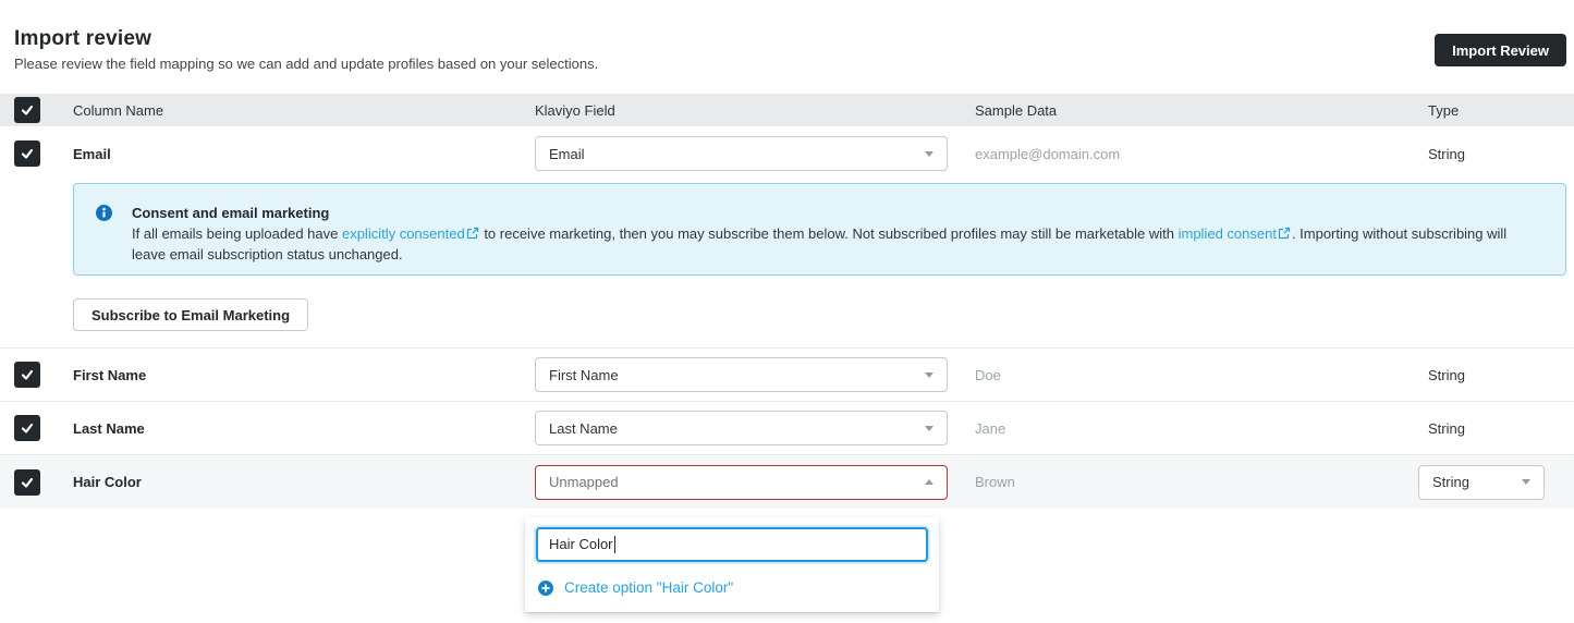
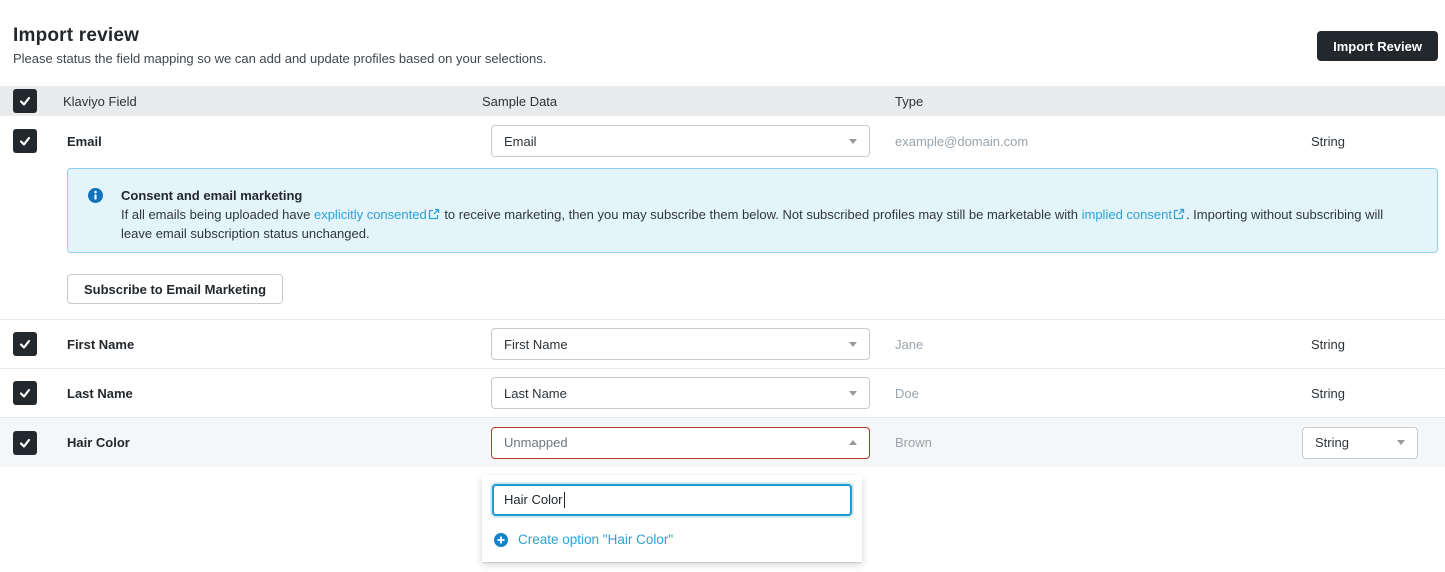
  Import review
- Please review the field mapping so we can add and update profiles based on your selections.
+ Please status the field mapping so we can add and update profiles based on your selections.
  Import Review
- Column Name
  Klaviyo Field
  Sample Data
  Type
  Email
  Email
  example@domain.com
  String
  Consent and email marketing
  If all emails being uploaded have explicitly consented to receive marketing, then you may subscribe them below. Not subscribed profiles may still be marketable with implied consent . Importing without subscribing will leave email subscription status unchanged.
  Subscribe to Email Marketing
  First Name
  First Name
- Doe
+ Jane
  String
  Last Name
  Last Name
- Jane
+ Doe
  String
  Hair Color
  Unmapped
  Hair Color
  Create option "Hair Color"
  Brown
  String
